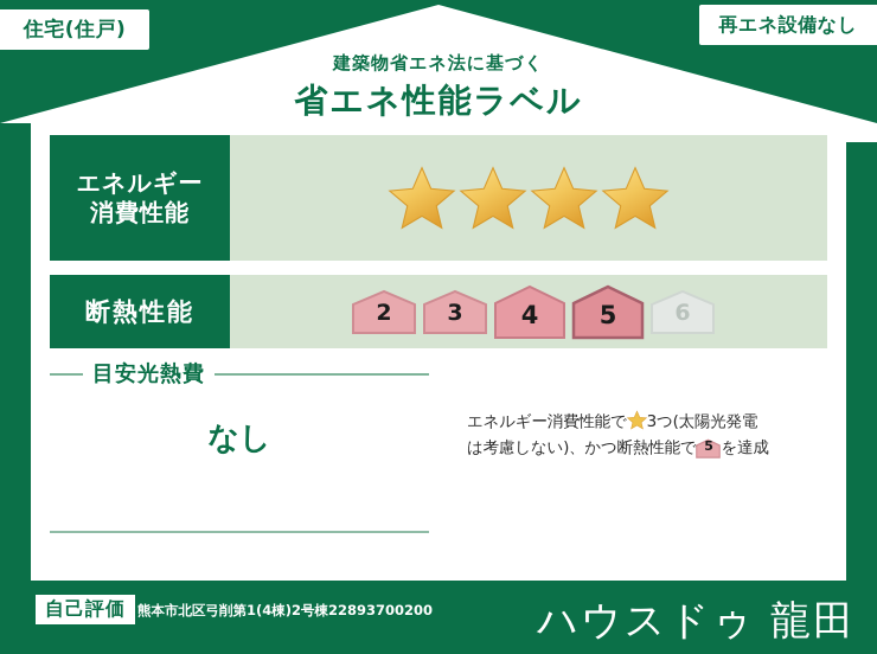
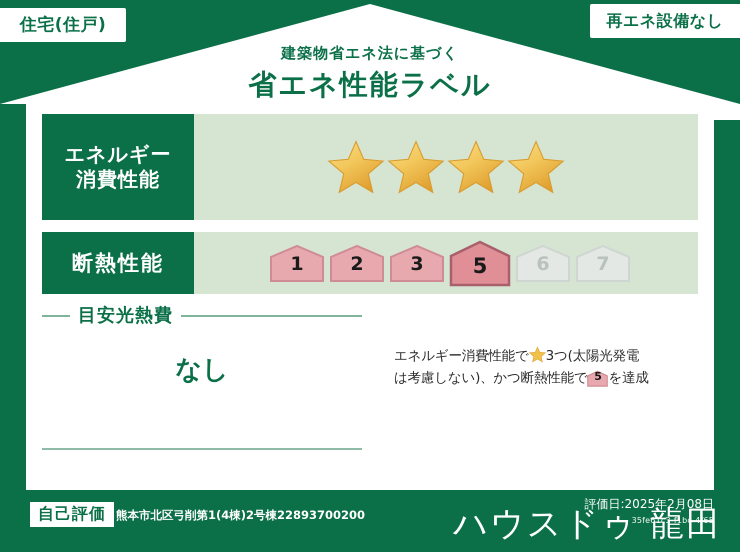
  住宅(住戸)
  再エネ設備なし
  建築物省エネ法に基づく
  省エネ性能ラベル
  エネルギー
  消費性能
  断熱性能
+ 1
  2
  3
- 4
  5
  6
+ 7
  目安光熱費
  なし
  エネルギー消費性能で 3つ(太陽光発電
  は考慮しない)、かつ断熱性能で
  5
  を達成
  自己評価
  熊本市北区弓削第1(4棟)2号棟22893700200
+ 評価日:2025年2月08日
+ 35fe61c3-f1bc-4f65
  ハウスドゥ 龍田
